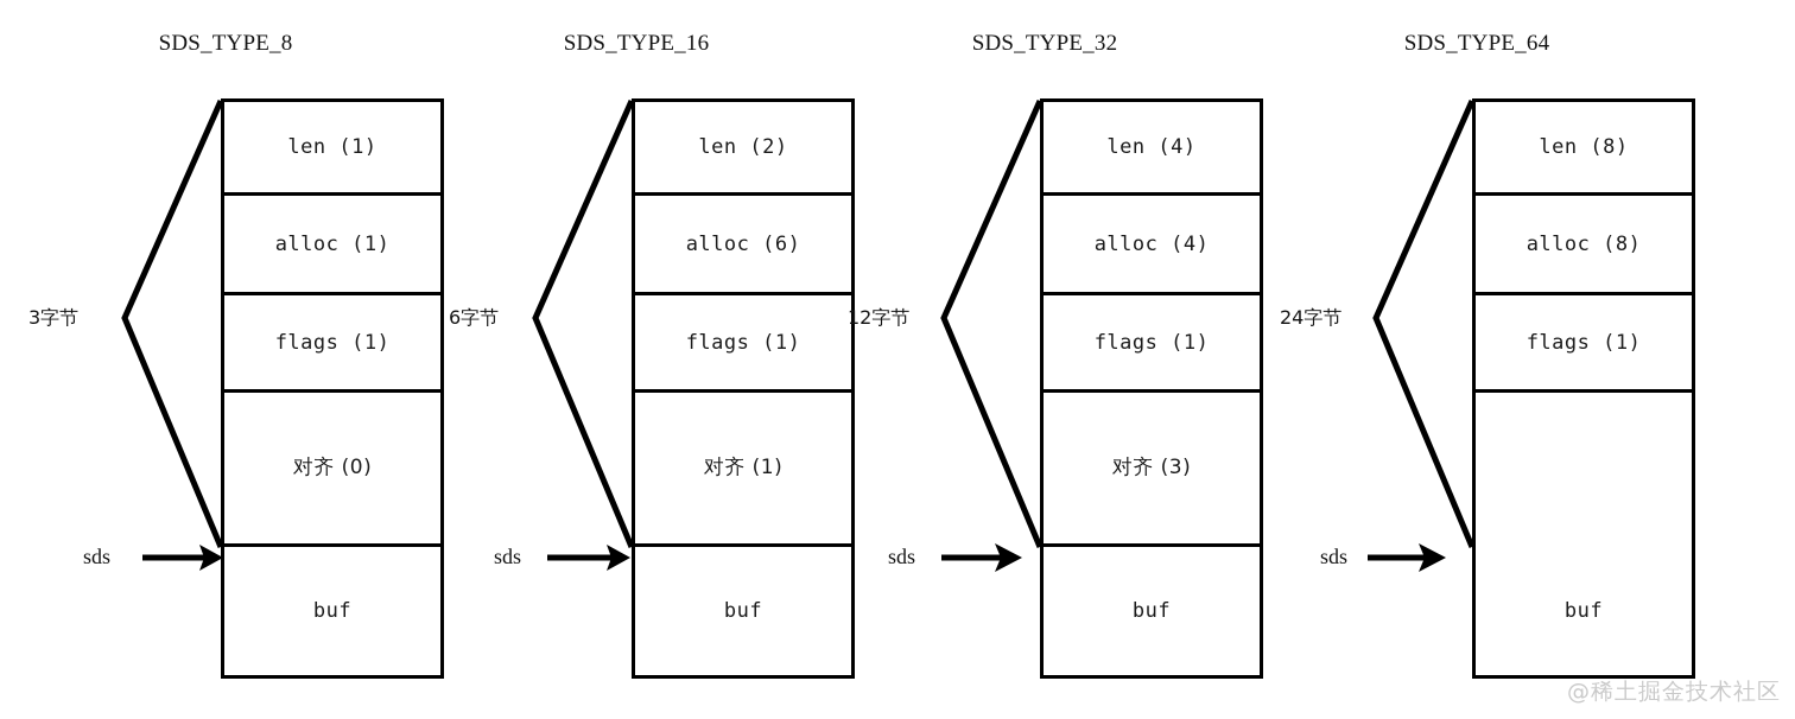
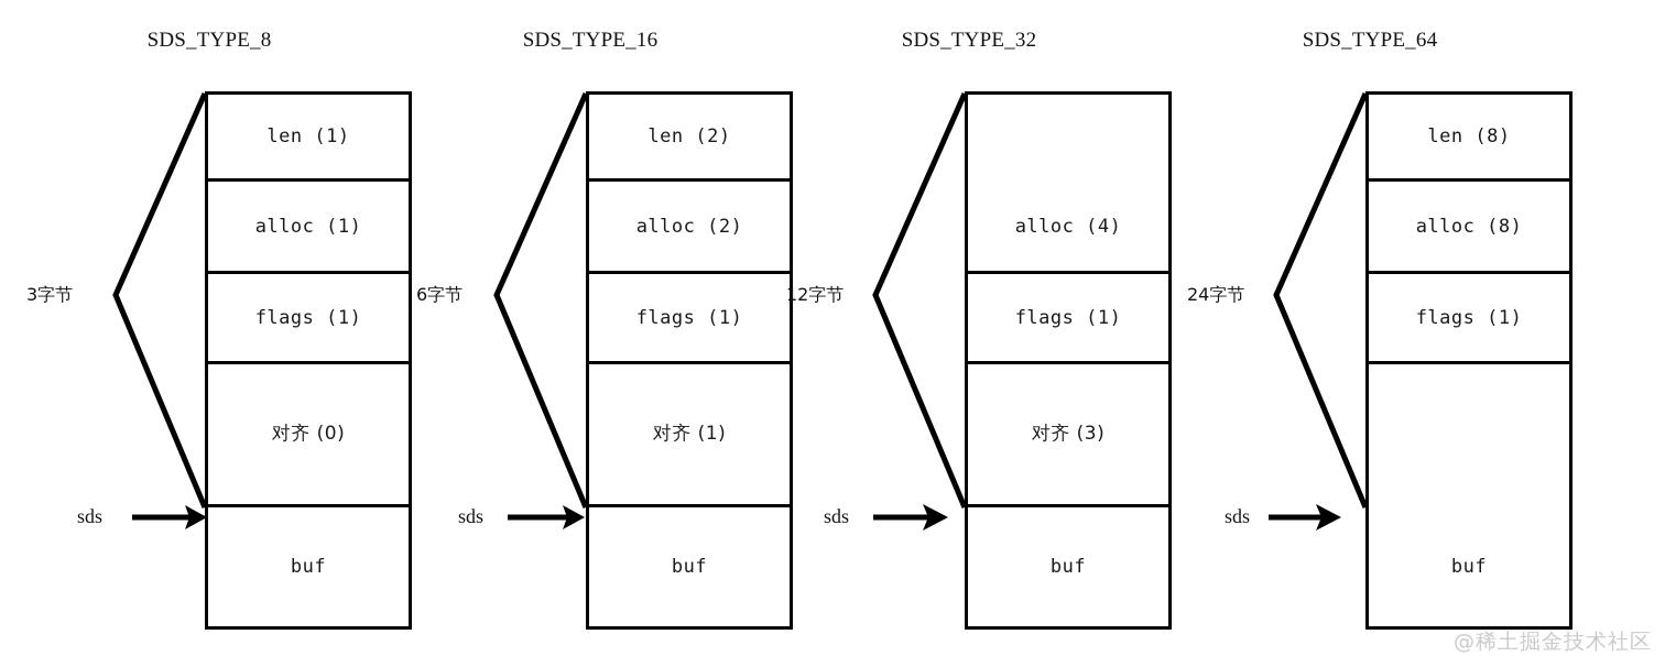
  SDS_TYPE_8
  len (1)
  alloc (1)
  flags (1)
  对齐 (0)
  buf
  3字节
  sds
  SDS_TYPE_16
  len (2)
- alloc (6)
+ alloc (2)
  flags (1)
  对齐 (1)
  buf
  6字节
  sds
  SDS_TYPE_32
- len (4)
  alloc (4)
  flags (1)
  对齐 (3)
  buf
  12字节
  sds
  SDS_TYPE_64
  len (8)
  alloc (8)
  flags (1)
  buf
  24字节
  sds
  @稀土掘金技术社区
